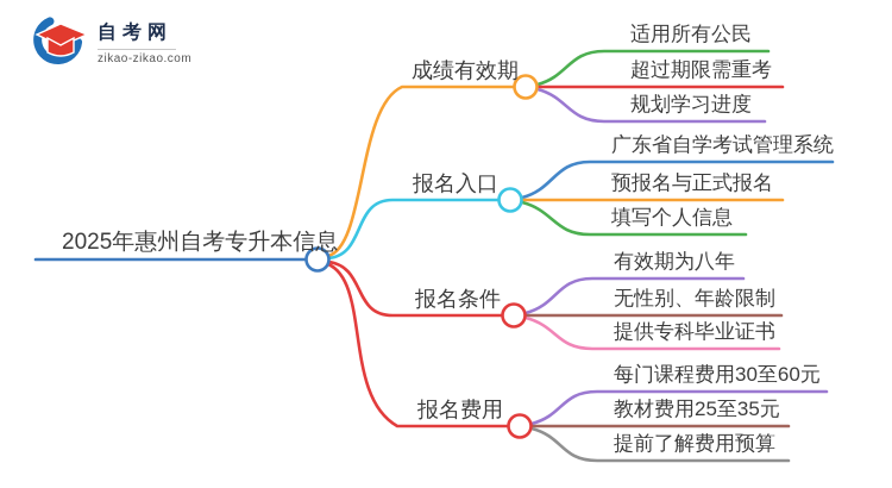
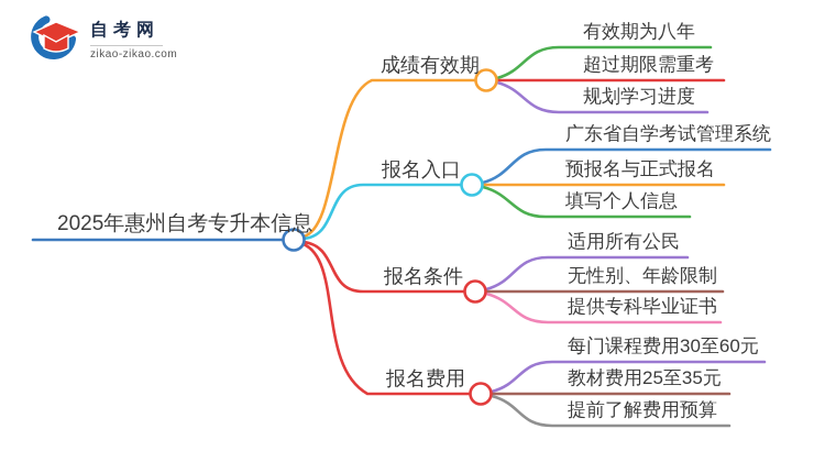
  自考网
  zikao-zikao.com
  2025年惠州自考专升本信息
  成绩有效期
- 适用所有公民
+ 有效期为八年
  超过期限需重考
  规划学习进度
  报名入口
  广东省自学考试管理系统
  预报名与正式报名
  填写个人信息
  报名条件
- 有效期为八年
+ 适用所有公民
  无性别、年龄限制
  提供专科毕业证书
  报名费用
  每门课程费用30至60元
  教材费用25至35元
  提前了解费用预算
